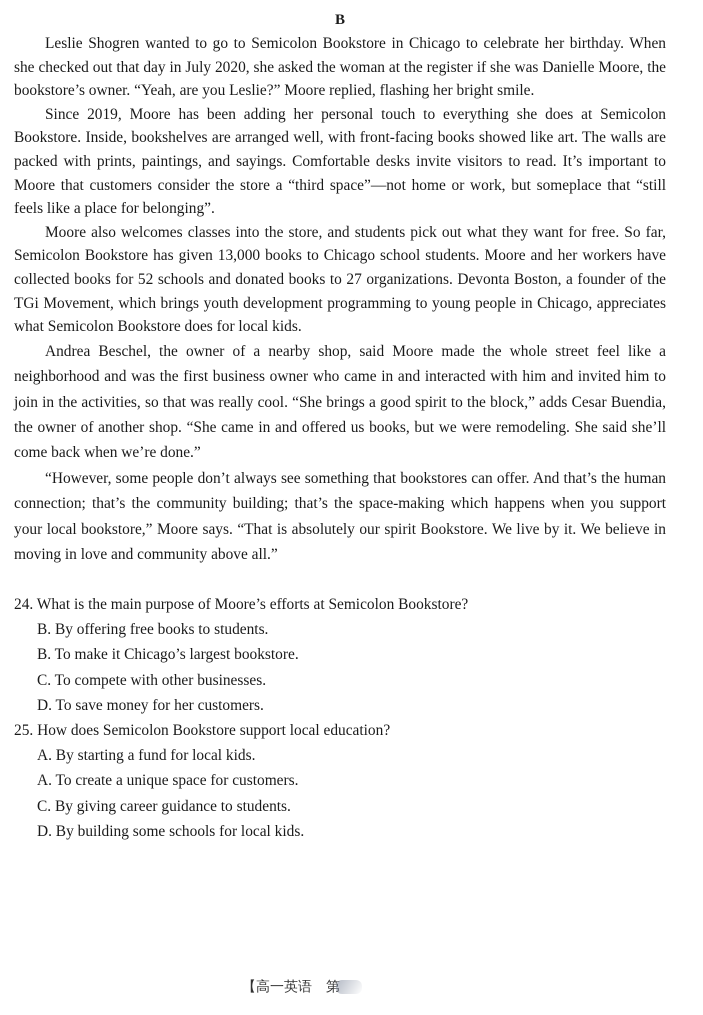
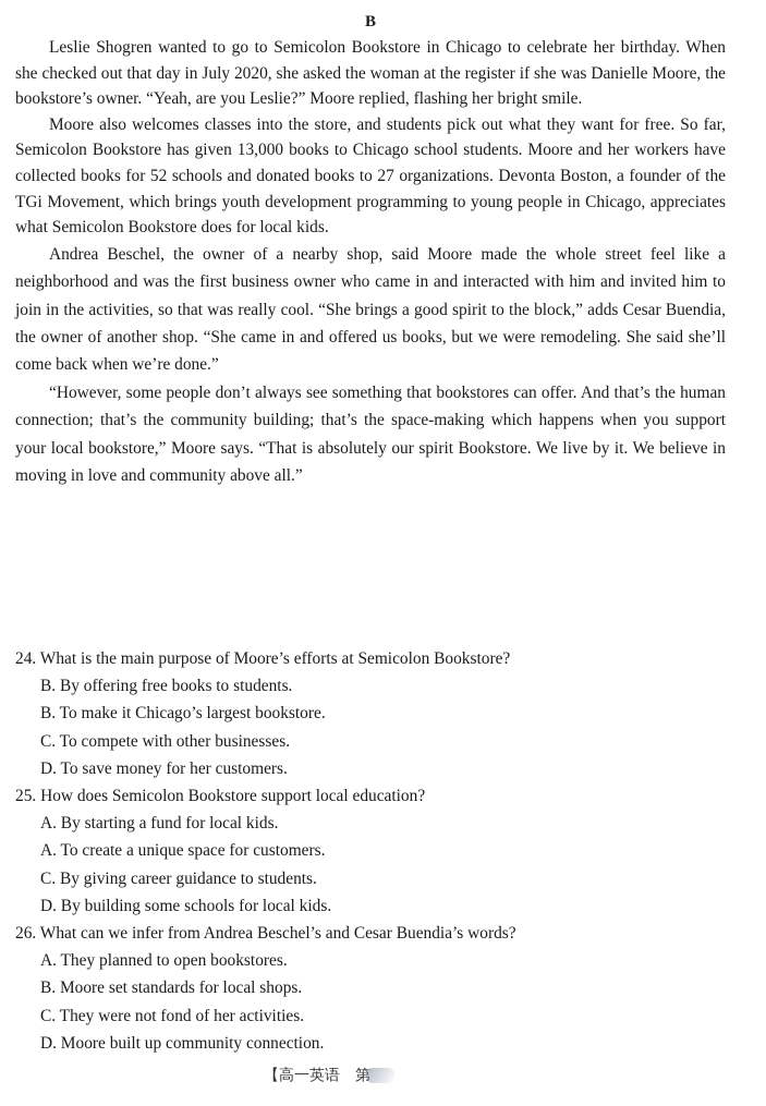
  B
  Leslie Shogren wanted to go to Semicolon Bookstore in Chicago to celebrate her birthday. When she checked out that day in July 2020, she asked the woman at the register if she was Danielle Moore, the bookstore’s owner. “Yeah, are you Leslie?” Moore replied, flashing her bright smile.
- Since 2019, Moore has been adding her personal touch to everything she does at Semicolon Bookstore. Inside, bookshelves are arranged well, with front-facing books showed like art. The walls are packed with prints, paintings, and sayings. Comfortable desks invite visitors to read. It’s important to Moore that customers consider the store a “third space”—not home or work, but someplace that “still feels like a place for belonging”.
  Moore also welcomes classes into the store, and students pick out what they want for free. So far, Semicolon Bookstore has given 13,000 books to Chicago school students. Moore and her workers have collected books for 52 schools and donated books to 27 organizations. Devonta Boston, a founder of the TGi Movement, which brings youth development programming to young people in Chicago, appreciates what Semicolon Bookstore does for local kids.
  Andrea Beschel, the owner of a nearby shop, said Moore made the whole street feel like a neighborhood and was the first business owner who came in and interacted with him and invited him to join in the activities, so that was really cool. “She brings a good spirit to the block,” adds Cesar Buendia, the owner of another shop. “She came in and offered us books, but we were remodeling. She said she’ll come back when we’re done.”
  “However, some people don’t always see something that bookstores can offer. And that’s the human connection; that’s the community building; that’s the space-making which happens when you support your local bookstore,” Moore says. “That is absolutely our spirit Bookstore. We live by it. We believe in moving in love and community above all.”
  24. What is the main purpose of Moore’s efforts at Semicolon Bookstore?
  B. By offering free books to students.
  B. To make it Chicago’s largest bookstore.
  C. To compete with other businesses.
  D. To save money for her customers.
  25. How does Semicolon Bookstore support local education?
  A. By starting a fund for local kids.
  A. To create a unique space for customers.
  C. By giving career guidance to students.
  D. By building some schools for local kids.
+ 26. What can we infer from Andrea Beschel’s and Cesar Buendia’s words?
+ A. They planned to open bookstores.
+ B. Moore set standards for local shops.
+ C. They were not fond of her activities.
+ D. Moore built up community connection.
  【高一英语 第
